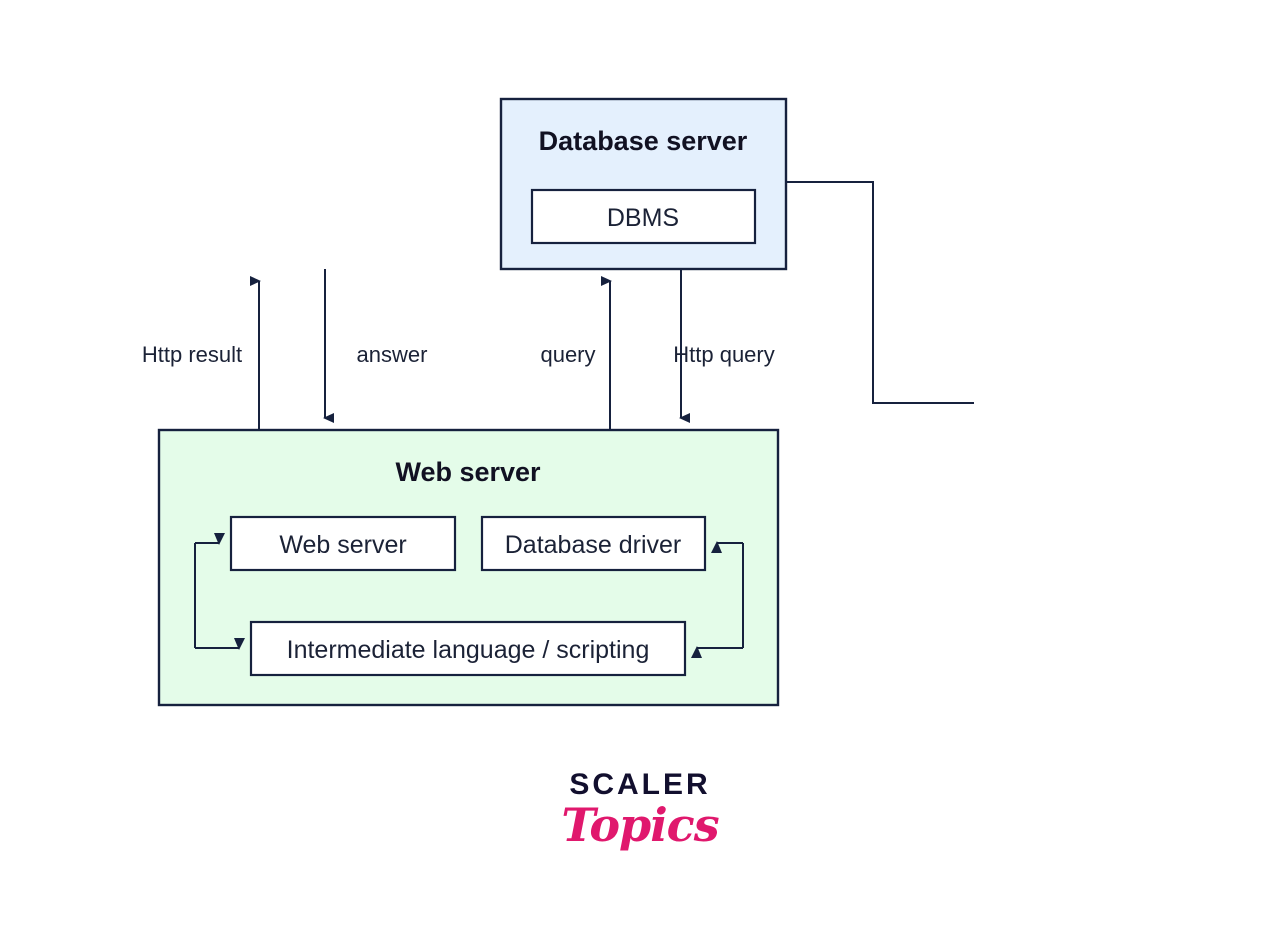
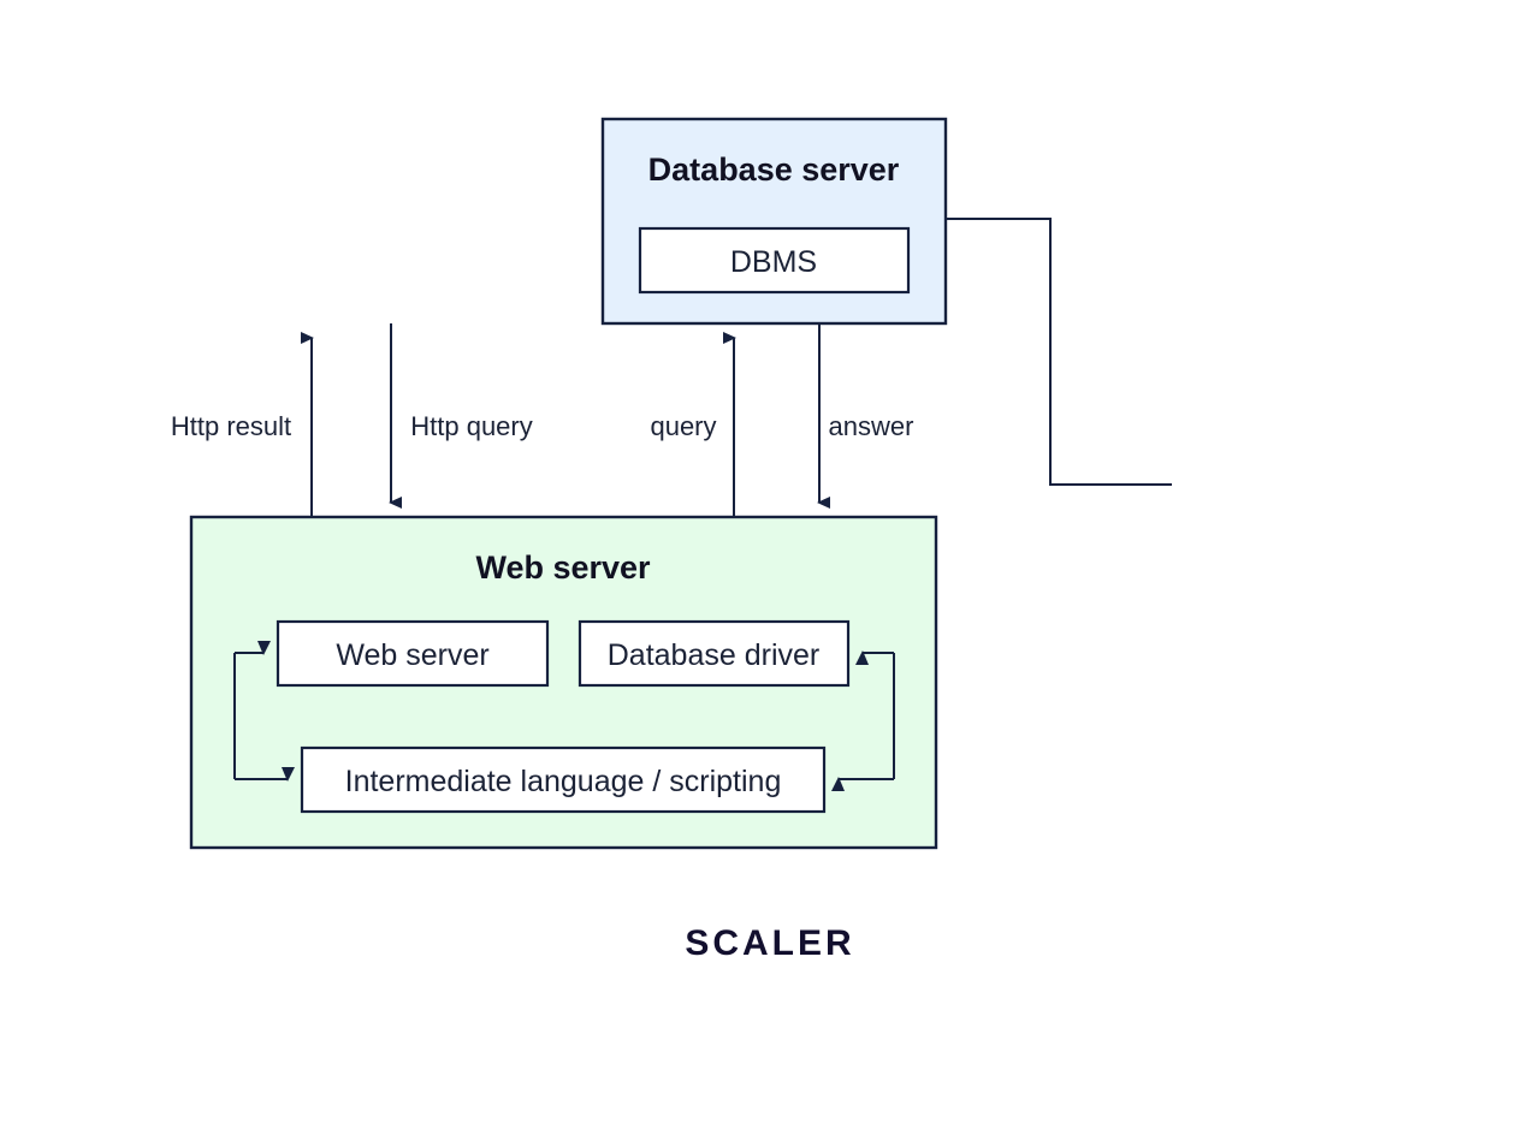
  Database server
  DBMS
  Web server
  Web server
  Database driver
  Intermediate language / scripting
  Http result
- answer
+ Http query
  query
- Http query
+ answer
  SCALER
- Topics
